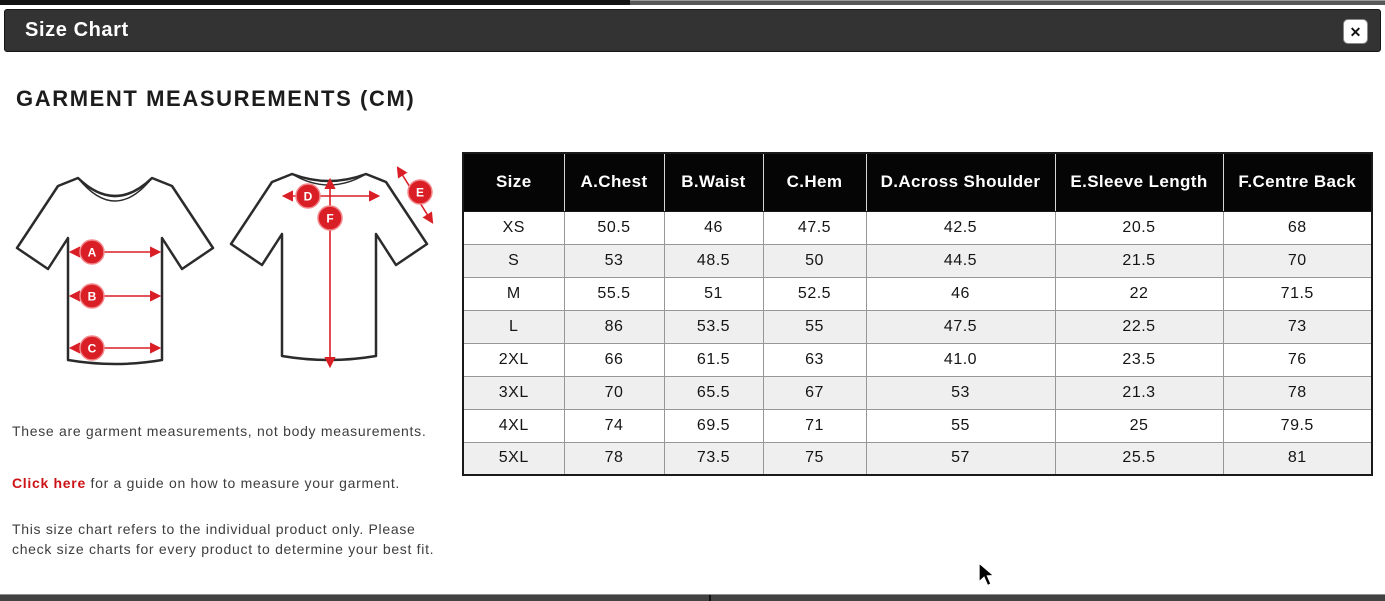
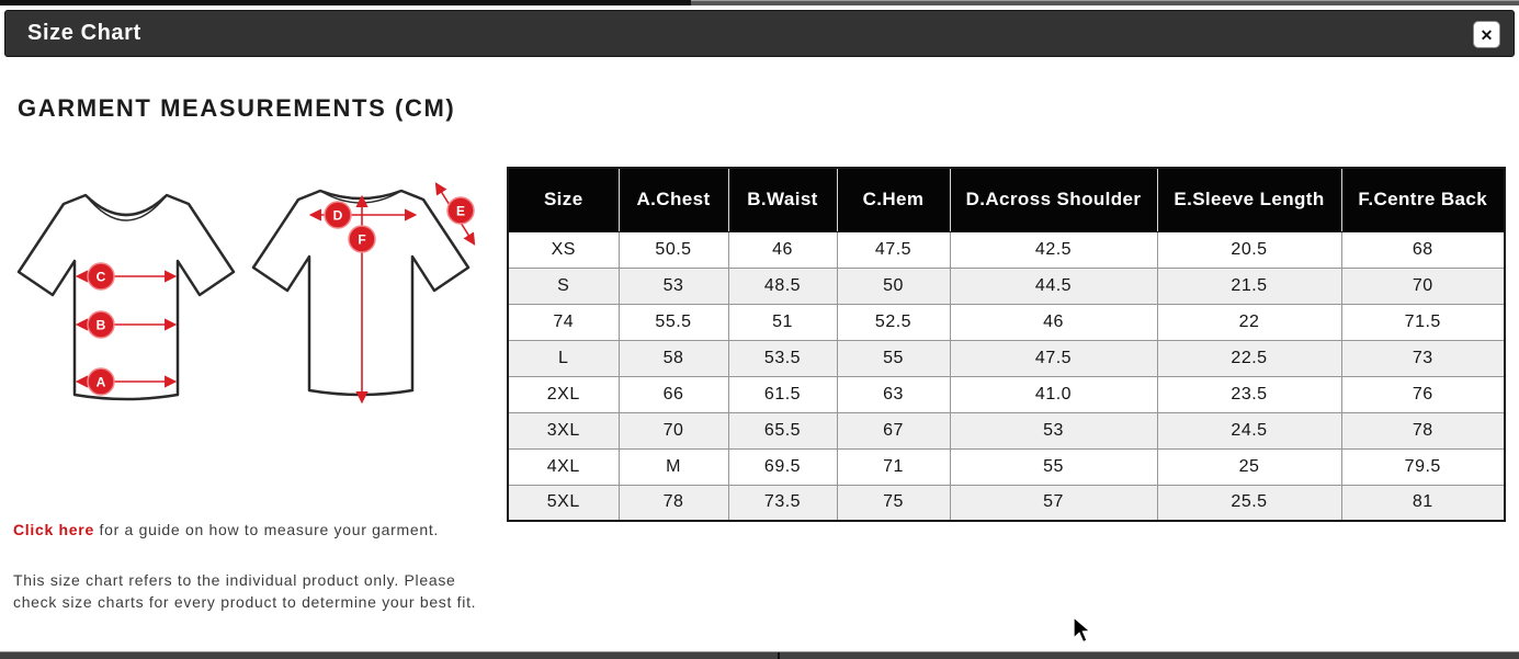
  Size Chart
  ✕
  GARMENT MEASUREMENTS (CM)
- A
+ C
  B
- C
+ A
  D
  E
  F
- These are garment measurements, not body measurements.
  Click here for a guide on how to measure your garment.
  This size chart refers to the individual product only. Please check size charts for every product to determine your best fit.
  Size	A.Chest	B.Waist	C.Hem	D.Across Shoulder	E.Sleeve Length	F.Centre Back
  XS	50.5	46	47.5	42.5	20.5	68
  S	53	48.5	50	44.5	21.5	70
- M	55.5	51	52.5	46	22	71.5
+ 74	55.5	51	52.5	46	22	71.5
- L	86	53.5	55	47.5	22.5	73
+ L	58	53.5	55	47.5	22.5	73
  2XL	66	61.5	63	41.0	23.5	76
- 3XL	70	65.5	67	53	21.3	78
+ 3XL	70	65.5	67	53	24.5	78
- 4XL	74	69.5	71	55	25	79.5
+ 4XL	M	69.5	71	55	25	79.5
  5XL	78	73.5	75	57	25.5	81
